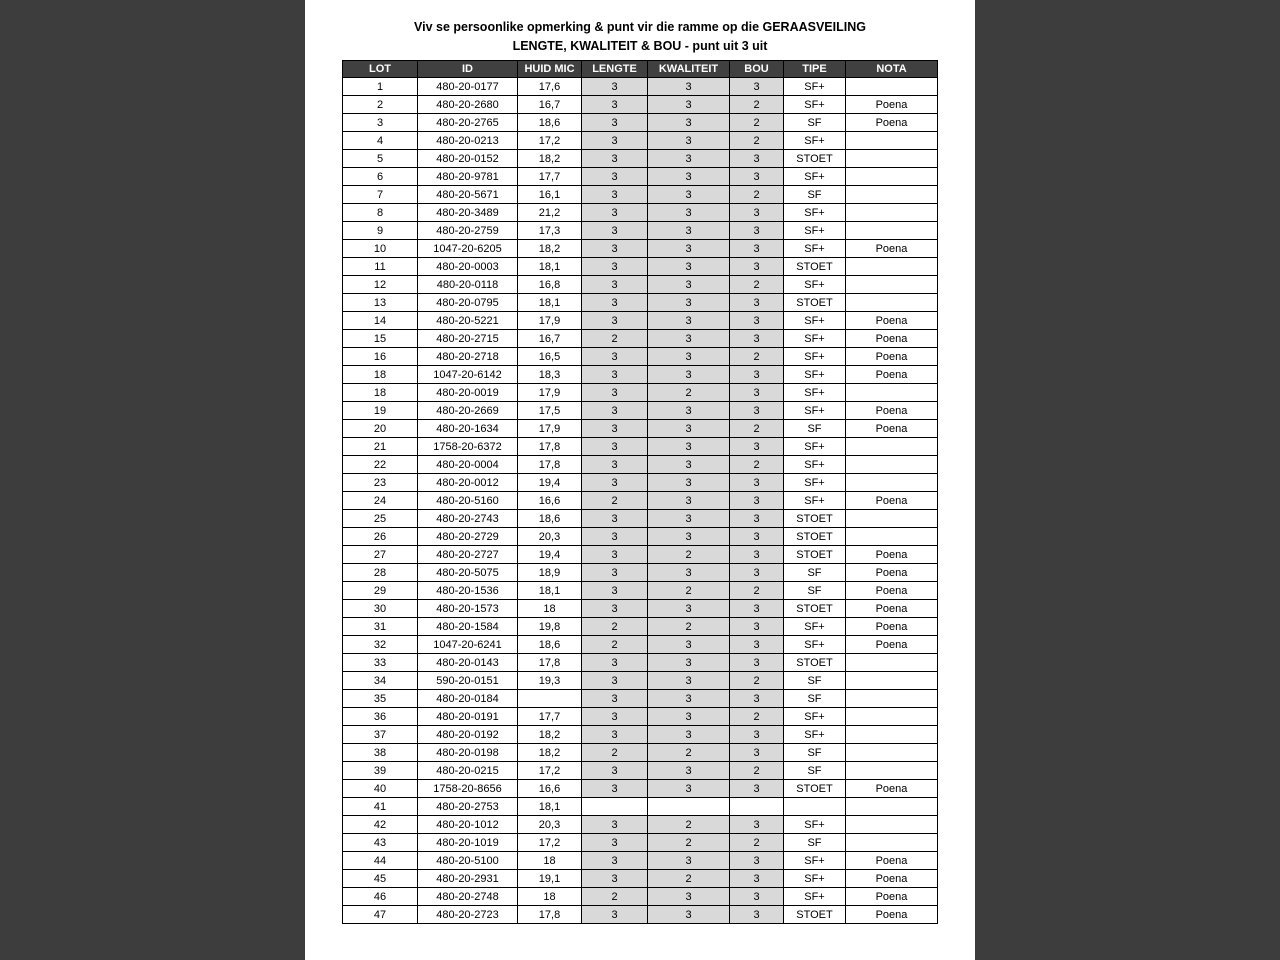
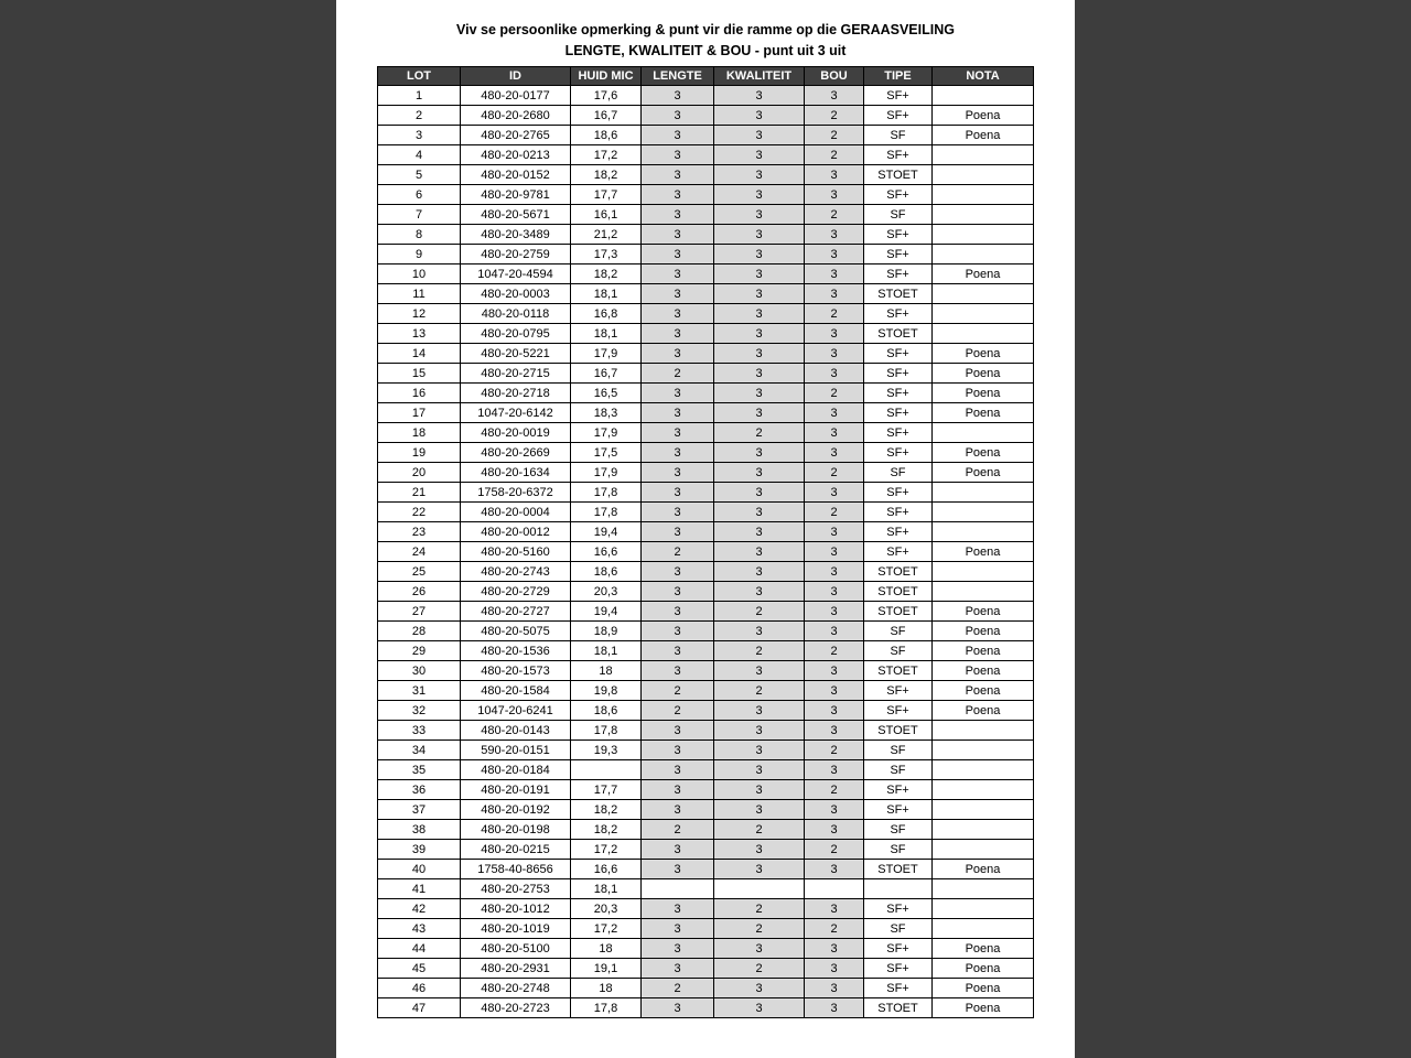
  Viv se persoonlike opmerking & punt vir die ramme op die GERAASVEILING
  LENGTE, KWALITEIT & BOU - punt uit 3 uit
  LOT	ID	HUID MIC	LENGTE	KWALITEIT	BOU	TIPE	NOTA
  1	480-20-0177	17,6	3	3	3	SF+
  2	480-20-2680	16,7	3	3	2	SF+	Poena
  3	480-20-2765	18,6	3	3	2	SF	Poena
  4	480-20-0213	17,2	3	3	2	SF+
  5	480-20-0152	18,2	3	3	3	STOET
  6	480-20-9781	17,7	3	3	3	SF+
  7	480-20-5671	16,1	3	3	2	SF
  8	480-20-3489	21,2	3	3	3	SF+
  9	480-20-2759	17,3	3	3	3	SF+
- 10	1047-20-6205	18,2	3	3	3	SF+	Poena
+ 10	1047-20-4594	18,2	3	3	3	SF+	Poena
  11	480-20-0003	18,1	3	3	3	STOET
  12	480-20-0118	16,8	3	3	2	SF+
  13	480-20-0795	18,1	3	3	3	STOET
  14	480-20-5221	17,9	3	3	3	SF+	Poena
  15	480-20-2715	16,7	2	3	3	SF+	Poena
  16	480-20-2718	16,5	3	3	2	SF+	Poena
- 18	1047-20-6142	18,3	3	3	3	SF+	Poena
+ 17	1047-20-6142	18,3	3	3	3	SF+	Poena
  18	480-20-0019	17,9	3	2	3	SF+
  19	480-20-2669	17,5	3	3	3	SF+	Poena
  20	480-20-1634	17,9	3	3	2	SF	Poena
  21	1758-20-6372	17,8	3	3	3	SF+
  22	480-20-0004	17,8	3	3	2	SF+
  23	480-20-0012	19,4	3	3	3	SF+
  24	480-20-5160	16,6	2	3	3	SF+	Poena
  25	480-20-2743	18,6	3	3	3	STOET
  26	480-20-2729	20,3	3	3	3	STOET
  27	480-20-2727	19,4	3	2	3	STOET	Poena
  28	480-20-5075	18,9	3	3	3	SF	Poena
  29	480-20-1536	18,1	3	2	2	SF	Poena
  30	480-20-1573	18	3	3	3	STOET	Poena
  31	480-20-1584	19,8	2	2	3	SF+	Poena
  32	1047-20-6241	18,6	2	3	3	SF+	Poena
  33	480-20-0143	17,8	3	3	3	STOET
  34	590-20-0151	19,3	3	3	2	SF
  35	480-20-0184		3	3	3	SF
  36	480-20-0191	17,7	3	3	2	SF+
  37	480-20-0192	18,2	3	3	3	SF+
  38	480-20-0198	18,2	2	2	3	SF
  39	480-20-0215	17,2	3	3	2	SF
- 40	1758-20-8656	16,6	3	3	3	STOET	Poena
+ 40	1758-40-8656	16,6	3	3	3	STOET	Poena
  41	480-20-2753	18,1
  42	480-20-1012	20,3	3	2	3	SF+
  43	480-20-1019	17,2	3	2	2	SF
  44	480-20-5100	18	3	3	3	SF+	Poena
  45	480-20-2931	19,1	3	2	3	SF+	Poena
  46	480-20-2748	18	2	3	3	SF+	Poena
  47	480-20-2723	17,8	3	3	3	STOET	Poena
